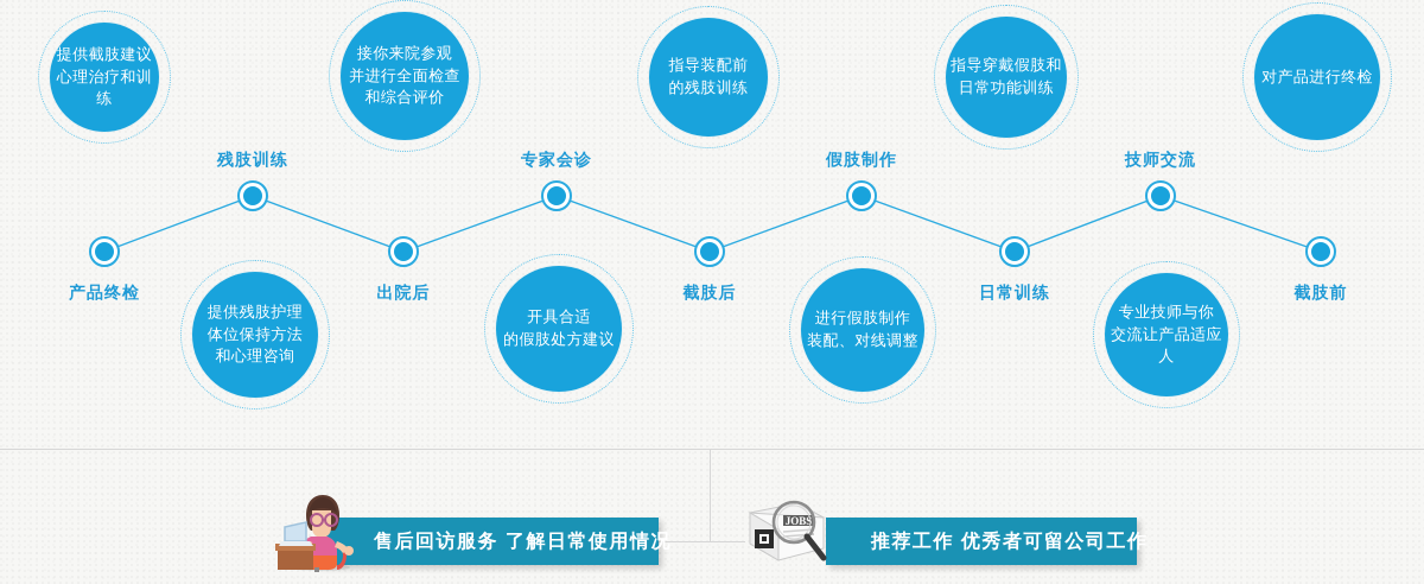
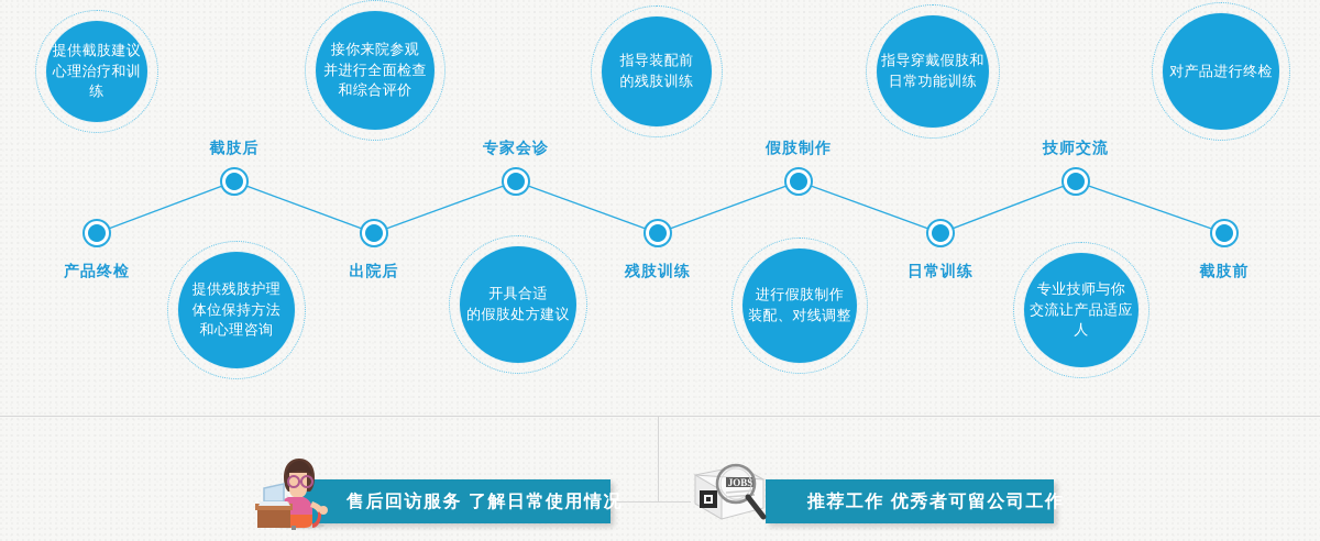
  产品终检
- 残肢训练
+ 截肢后
  出院后
  专家会诊
- 截肢后
+ 残肢训练
  假肢制作
  日常训练
  技师交流
  截肢前
  提供截肢建议
  心理治疗和训练
  接你来院参观
  并进行全面检查
  和综合评价
  指导装配前
  的残肢训练
  指导穿戴假肢和
  日常功能训练
  对产品进行终检
  提供残肢护理
  体位保持方法
  和心理咨询
  开具合适
  的假肢处方建议
  进行假肢制作
  装配、对线调整
  专业技师与你
  交流让产品适应人
  售后回访服务 了解日常使用情况
  推荐工作 优秀者可留公司工作
  JOBS
